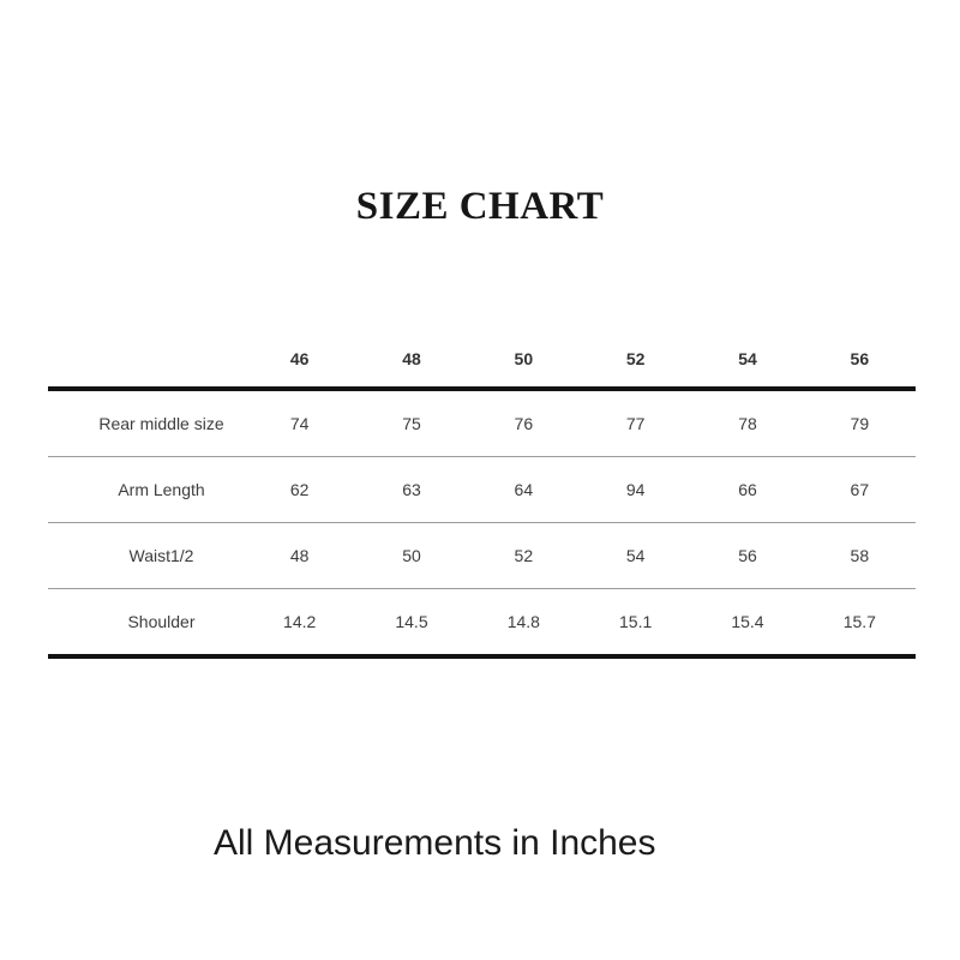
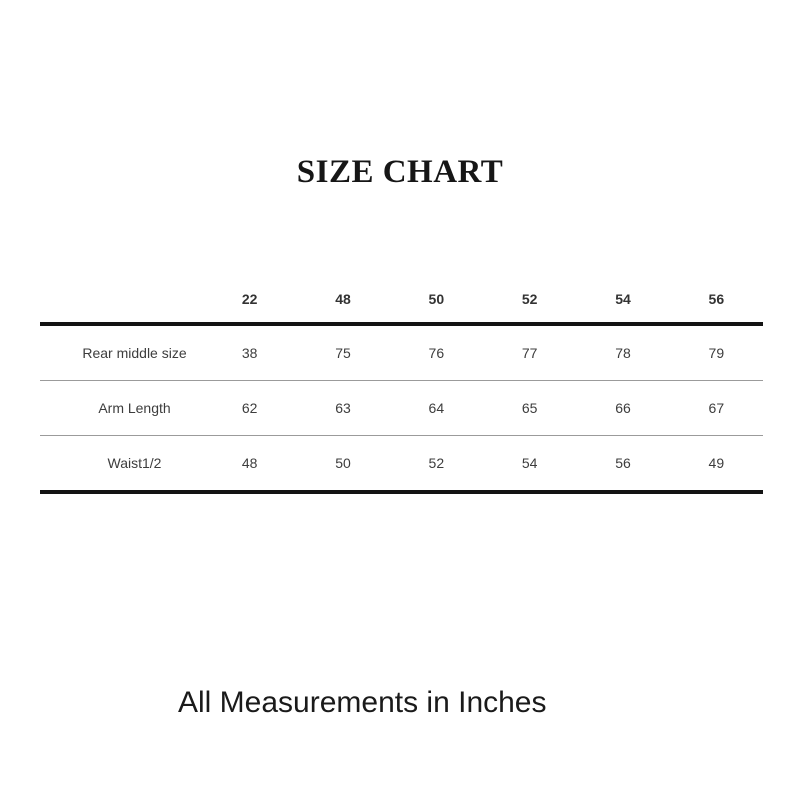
  SIZE CHART
- 	46	48	50	52	54	56
+ 	22	48	50	52	54	56
- Rear middle size	74	75	76	77	78	79
+ Rear middle size	38	75	76	77	78	79
- Arm Length	62	63	64	94	66	67
+ Arm Length	62	63	64	65	66	67
- Waist1/2	48	50	52	54	56	58
+ Waist1/2	48	50	52	54	56	49
- Shoulder	14.2	14.5	14.8	15.1	15.4	15.7
  All Measurements in Inches
